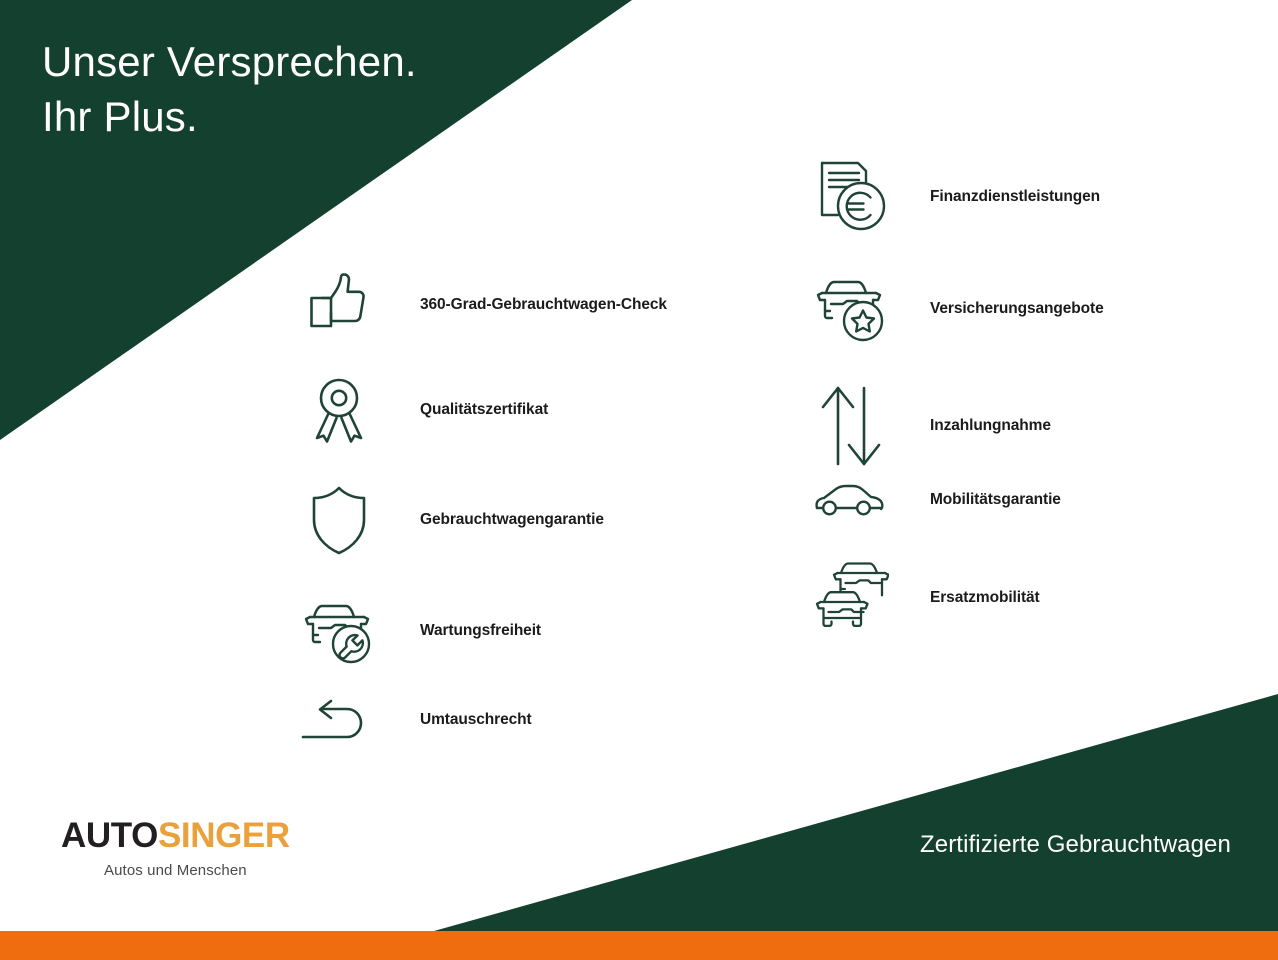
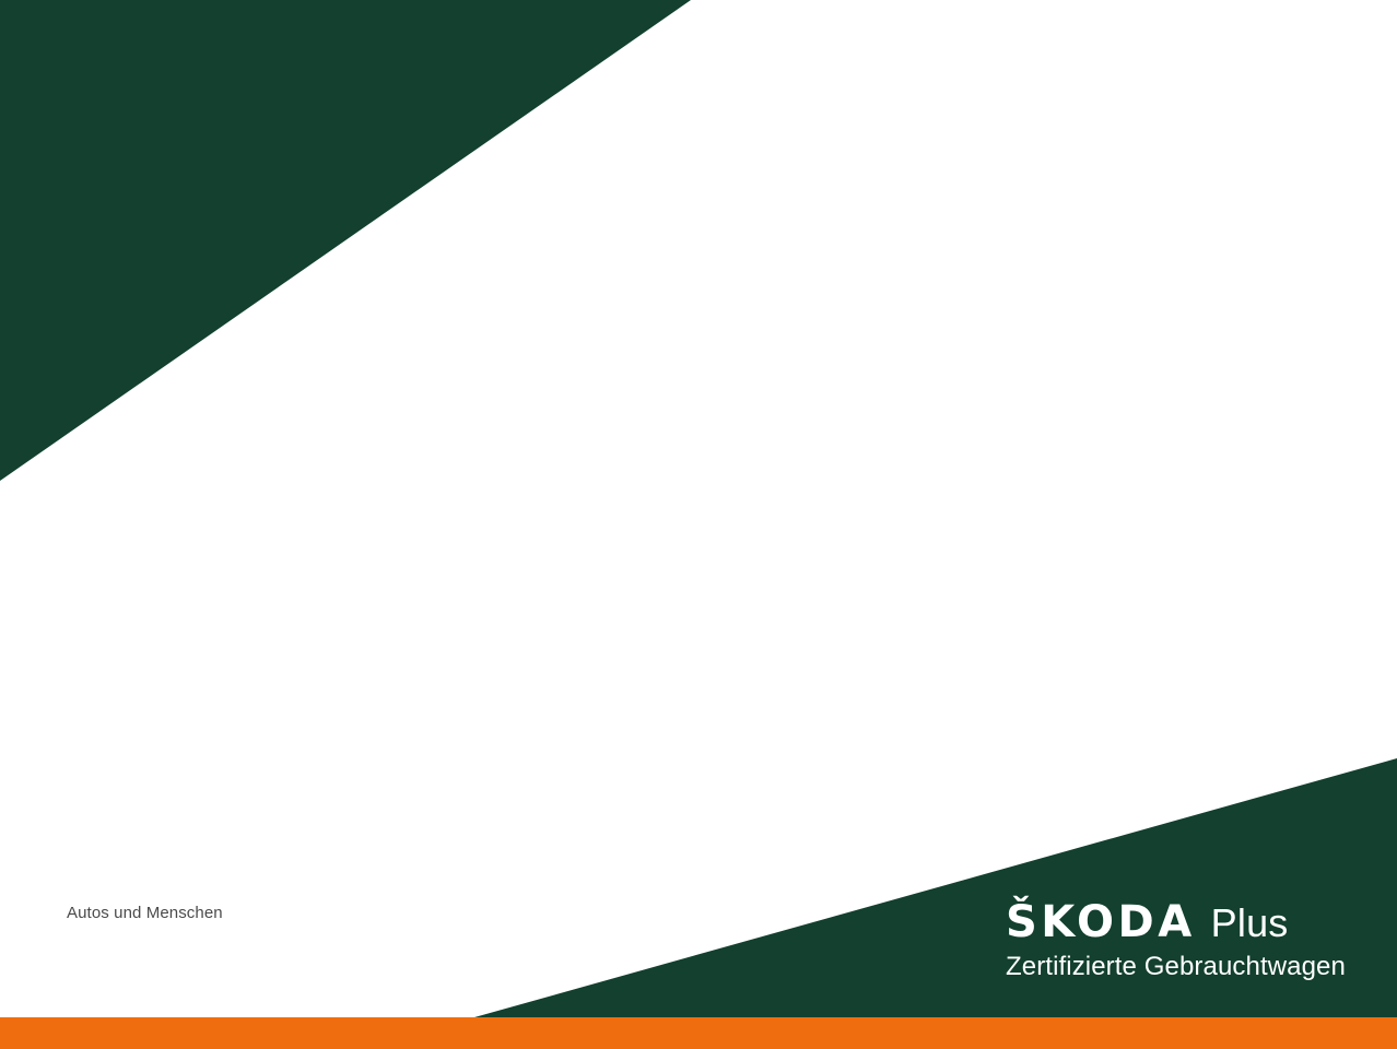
- Unser Versprechen.
- Ihr Plus.
- 360-Grad-Gebrauchtwagen-Check
- Qualitätszertifikat
- Gebrauchtwagengarantie
- Wartungsfreiheit
- Umtauschrecht
- Finanzdienstleistungen
- Versicherungsangebote
- Inzahlungnahme
- Mobilitätsgarantie
- Ersatzmobilität
- AUTOSINGER
  Autos und Menschen
+ ŠKODA
+ Plus
  Zertifizierte Gebrauchtwagen
